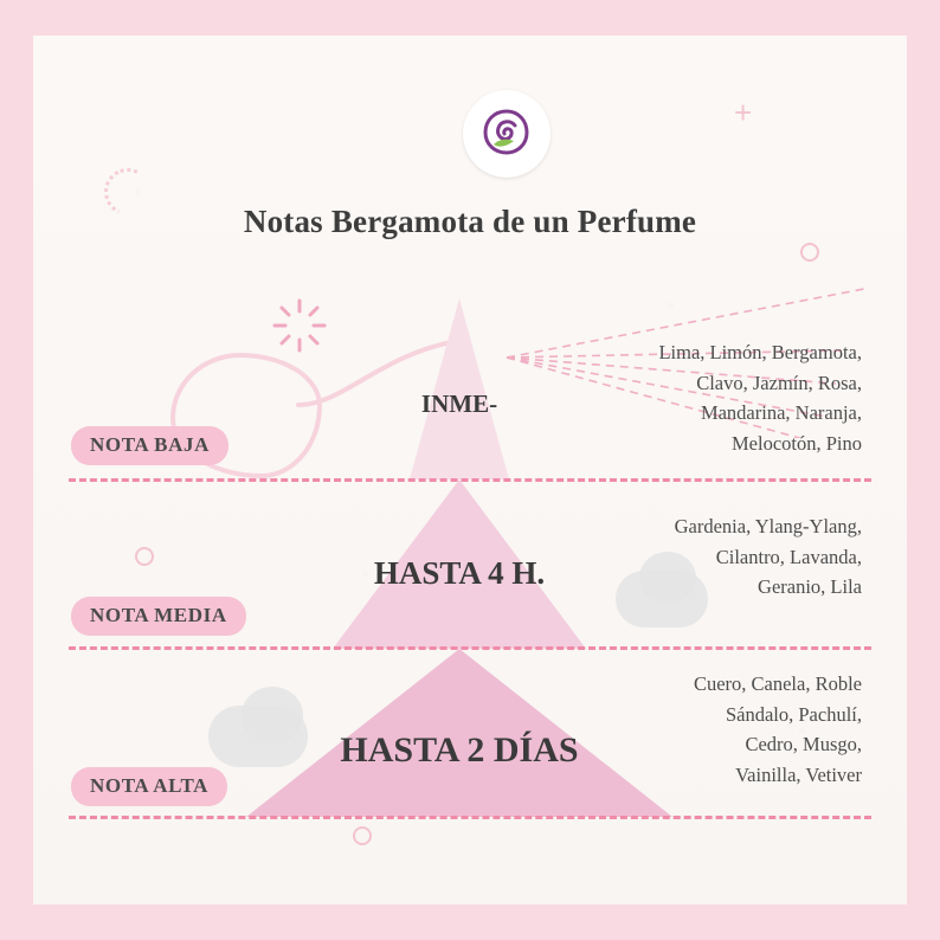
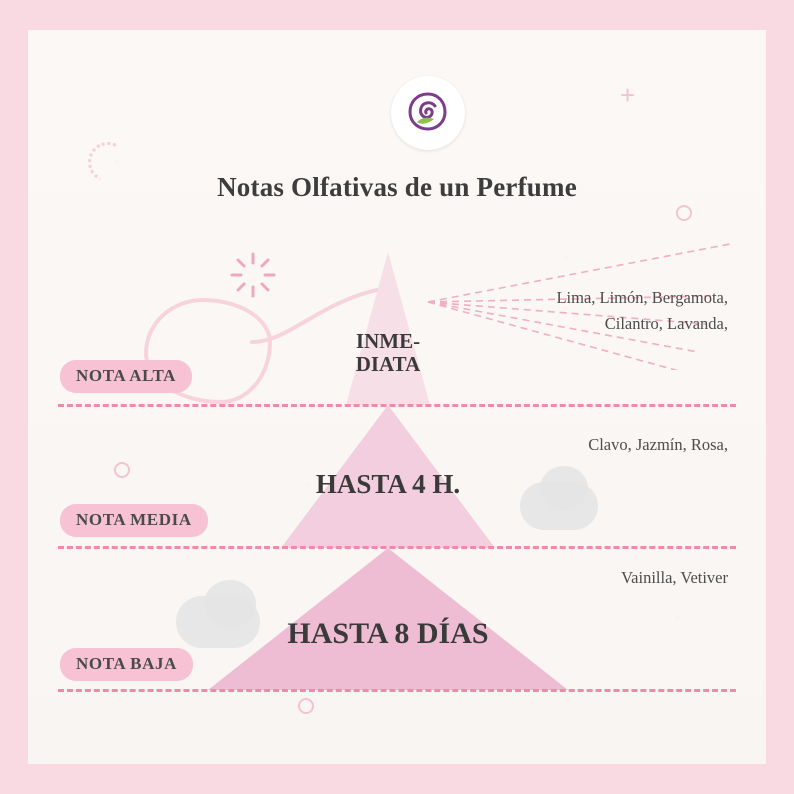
  +
- Notas Bergamota de un Perfume
+ Notas Olfativas de un Perfume
  INME-
+ DIATA
  HASTA 4 H.
- HASTA 2 DÍAS
+ HASTA 8 DÍAS
- NOTA BAJA
+ NOTA ALTA
  NOTA MEDIA
- NOTA ALTA
+ NOTA BAJA
  Lima, Limón, Bergamota,
- Clavo, Jazmín, Rosa,
+ Cilantro, Lavanda,
- Mandarina, Naranja,
- Melocotón, Pino
- Gardenia, Ylang-Ylang,
- Cilantro, Lavanda,
+ Clavo, Jazmín, Rosa,
- Geranio, Lila
- Cuero, Canela, Roble
- Sándalo, Pachulí,
- Cedro, Musgo,
  Vainilla, Vetiver
